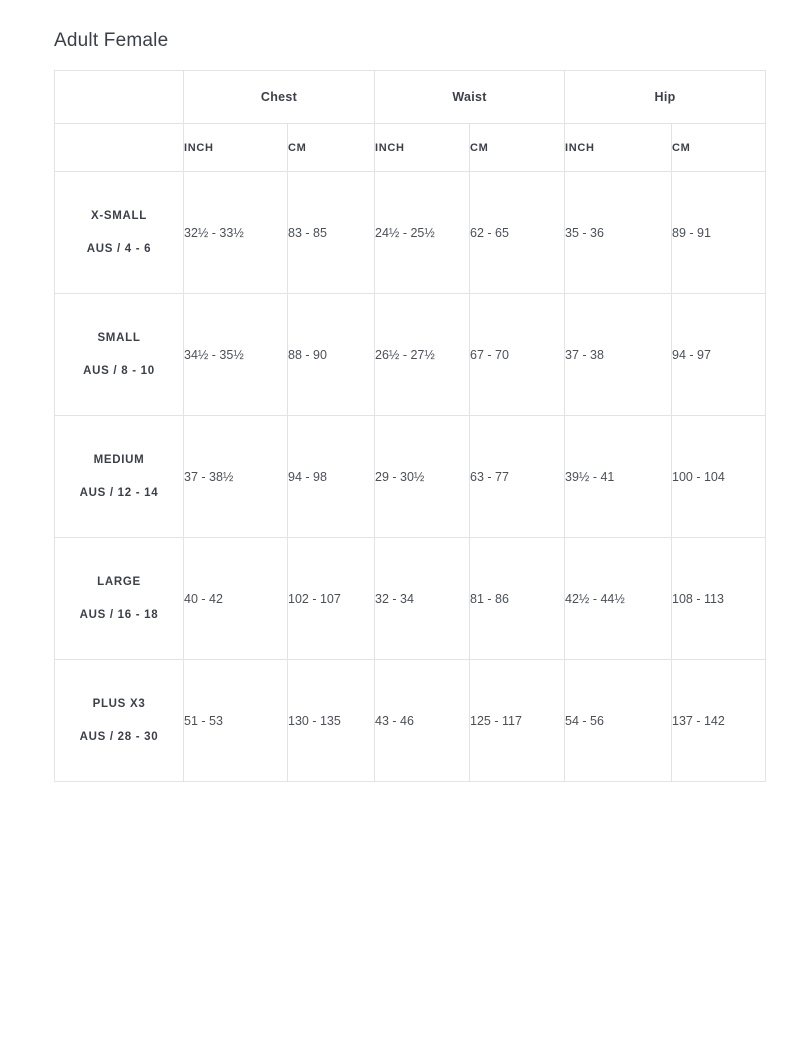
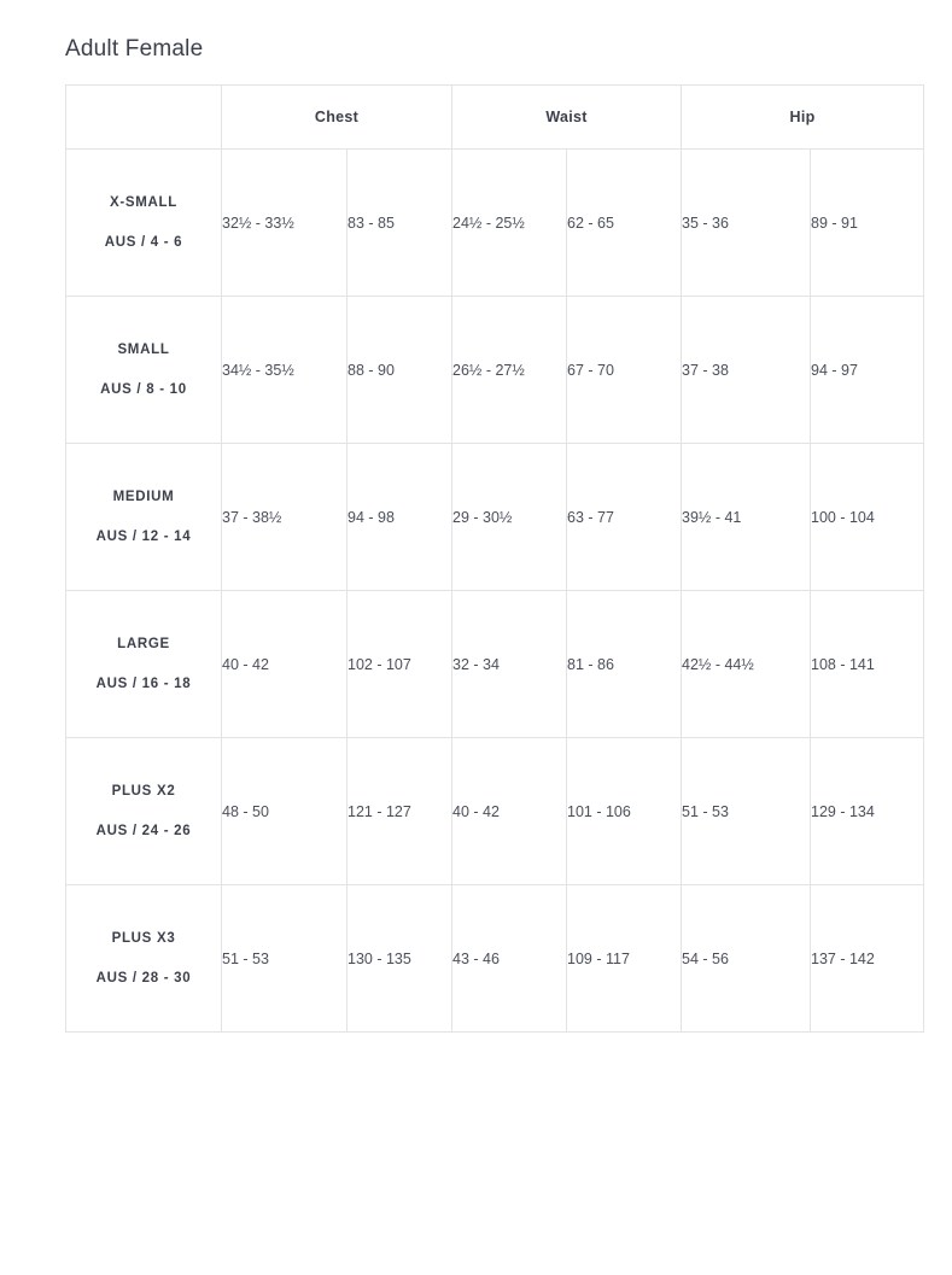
  Adult Female
  	Chest	Waist	Hip
- 	INCH	CM	INCH	CM	INCH	CM
  X-SMALL AUS / 4 - 6	32½ - 33½	83 - 85	24½ - 25½	62 - 65	35 - 36	89 - 91
  SMALL AUS / 8 - 10	34½ - 35½	88 - 90	26½ - 27½	67 - 70	37 - 38	94 - 97
  MEDIUM AUS / 12 - 14	37 - 38½	94 - 98	29 - 30½	63 - 77	39½ - 41	100 - 104
- LARGE AUS / 16 - 18	40 - 42	102 - 107	32 - 34	81 - 86	42½ - 44½	108 - 113
+ LARGE AUS / 16 - 18	40 - 42	102 - 107	32 - 34	81 - 86	42½ - 44½	108 - 141
+ PLUS X2 AUS / 24 - 26	48 - 50	121 - 127	40 - 42	101 - 106	51 - 53	129 - 134
- PLUS X3 AUS / 28 - 30	51 - 53	130 - 135	43 - 46	125 - 117	54 - 56	137 - 142
+ PLUS X3 AUS / 28 - 30	51 - 53	130 - 135	43 - 46	109 - 117	54 - 56	137 - 142
